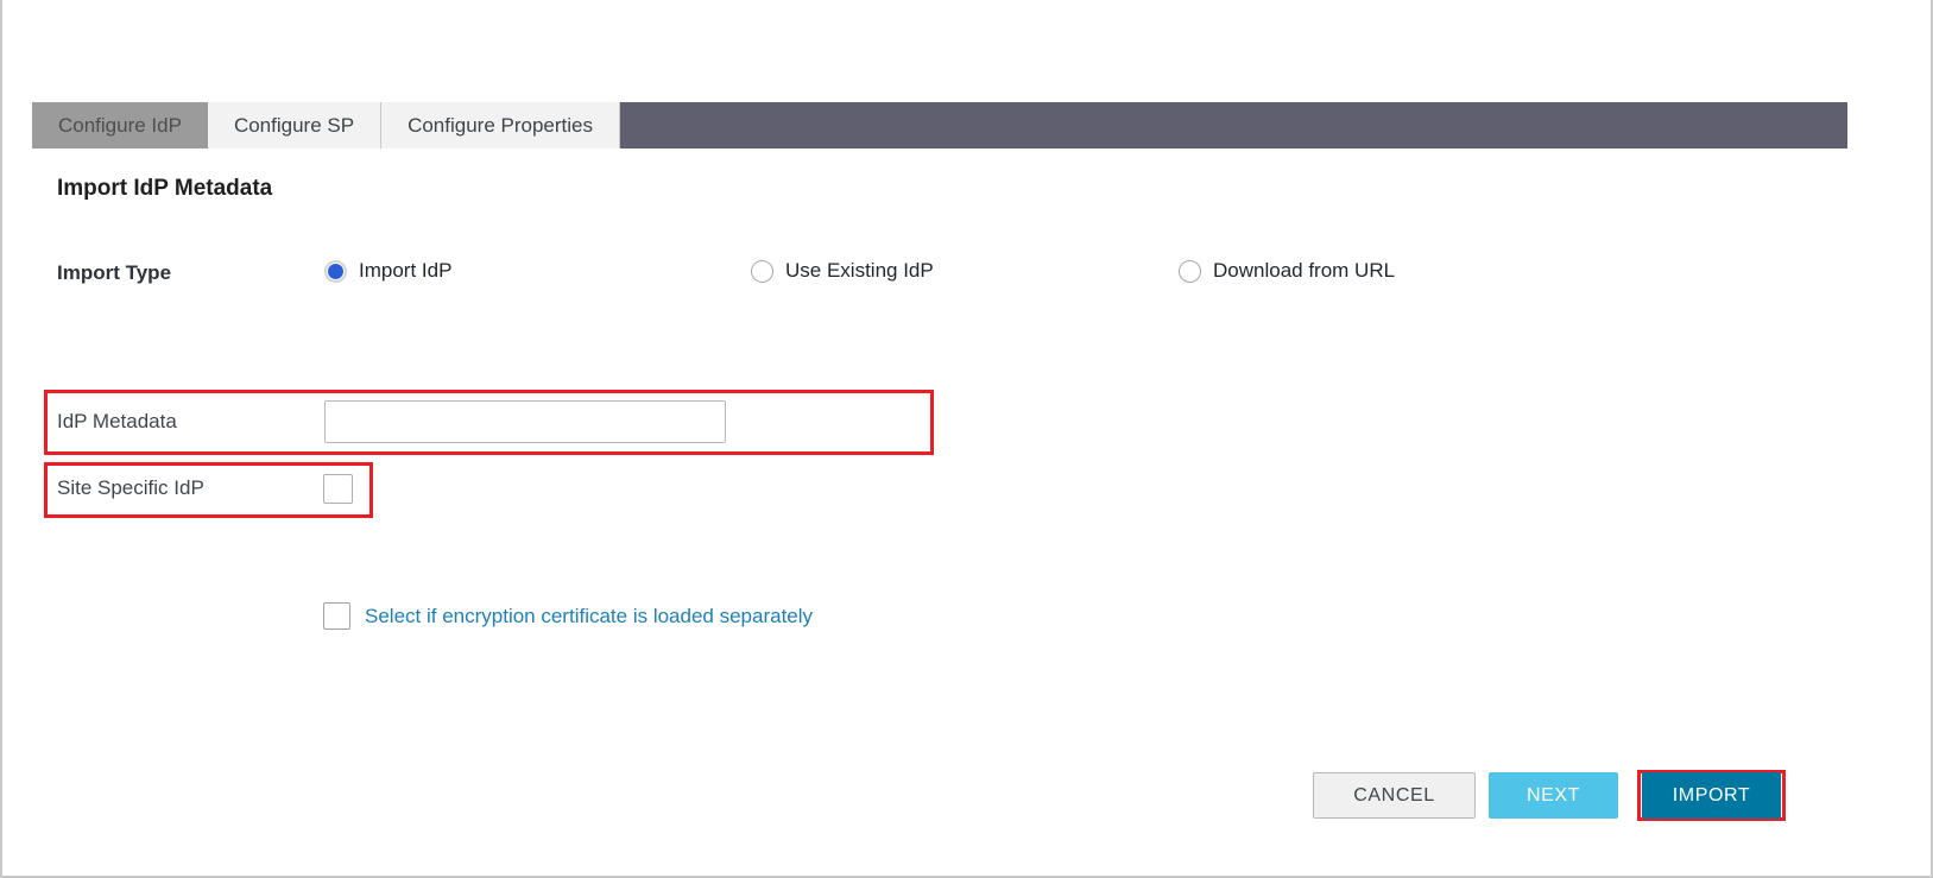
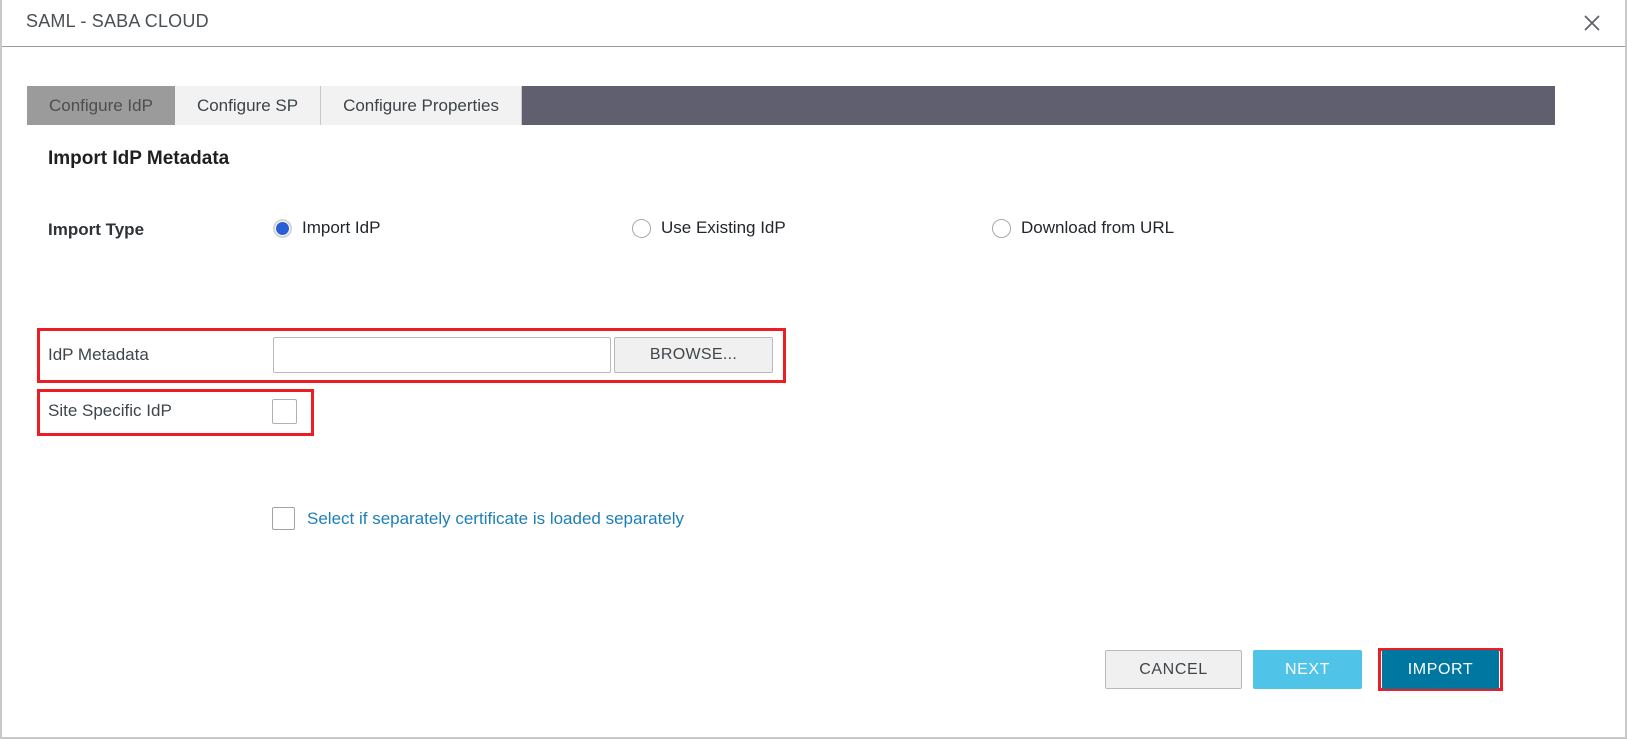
+ SAML - SABA CLOUD
  Configure IdP
  Configure SP
  Configure Properties
  Import IdP Metadata
  Import Type
  Import IdP
  Use Existing IdP
  Download from URL
  IdP Metadata
+ BROWSE...
  Site Specific IdP
- Select if encryption certificate is loaded separately
+ Select if separately certificate is loaded separately
  CANCEL
  NEXT
  IMPORT
